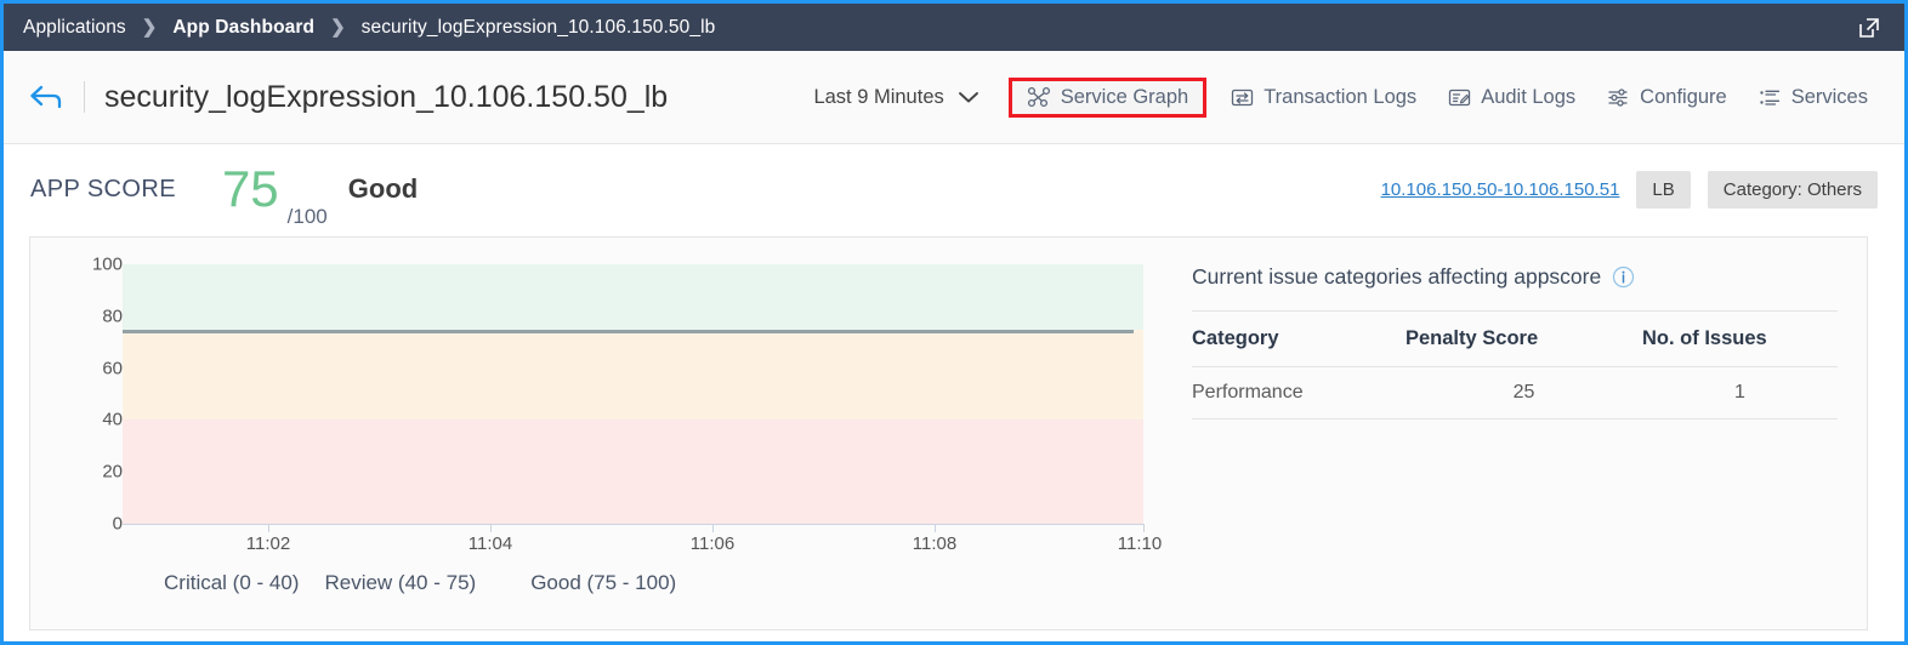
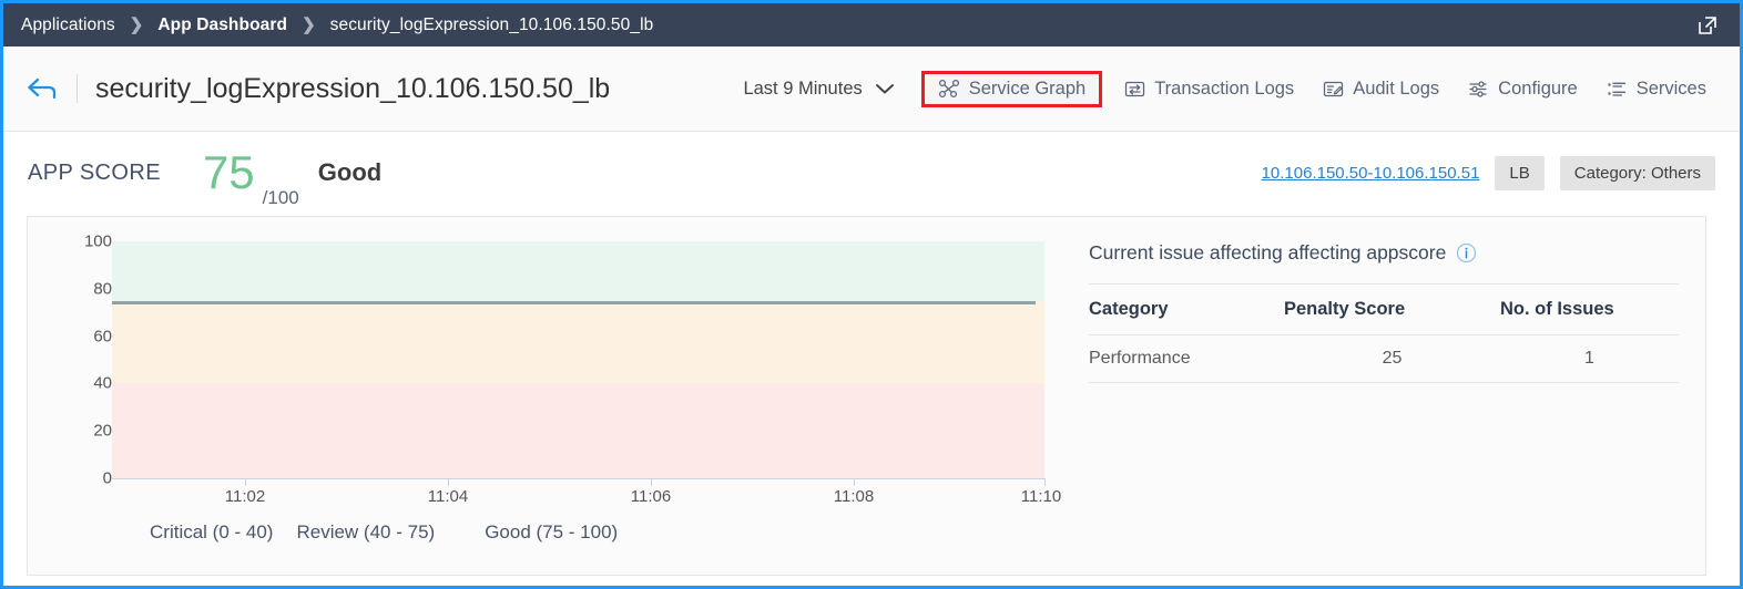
  Applications
  ❯
  App Dashboard
  ❯
  security_logExpression_10.106.150.50_lb
  security_logExpression_10.106.150.50_lb
  Last 9 Minutes
  Service Graph
  Transaction Logs
  Audit Logs
  Configure
  Services
  APP SCORE
  75
  /100
  Good
  10.106.150.50-10.106.150.51
  LB
  Category: Others
  100
  80
  60
  40
  20
  0
  11:02
  11:04
  11:06
  11:08
  11:10
  Critical (0 - 40)
  Review (40 - 75)
  Good (75 - 100)
- Current issue categories affecting appscore
+ Current issue affecting affecting appscore
  Category	Penalty Score	No. of Issues
  Performance	25	1
